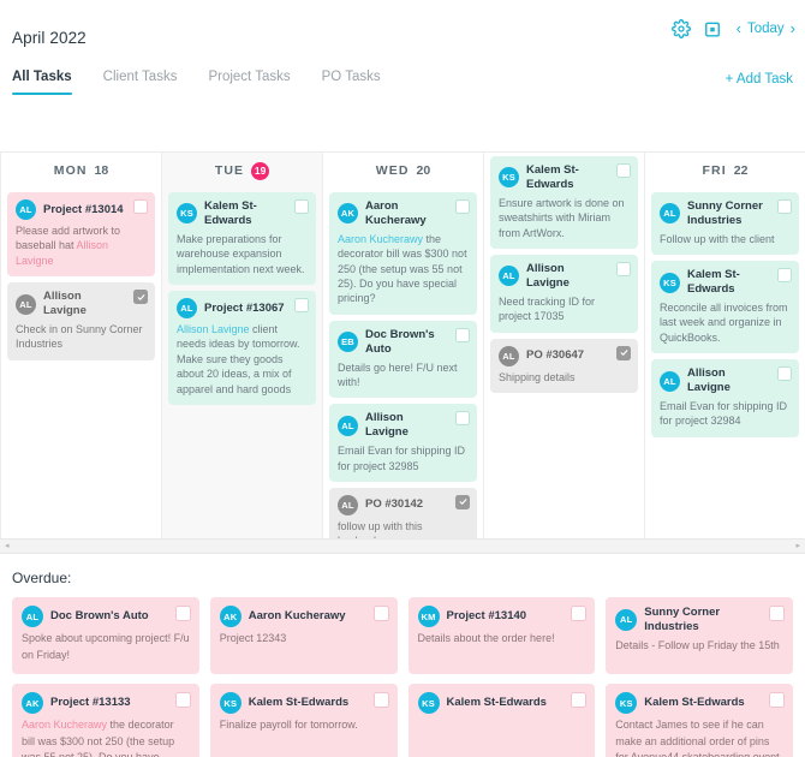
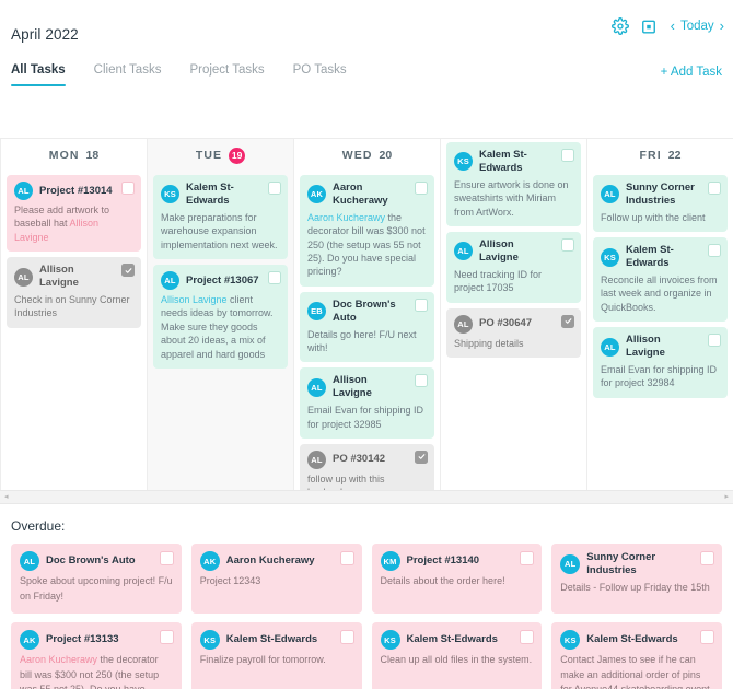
  April 2022
  ‹
  Today
  ›
  All Tasks
  Client Tasks
  Project Tasks
  PO Tasks
  + Add Task
  MON
  18
  AL
  Project #13014
  Please add artwork to baseball hat Allison Lavigne
  AL
  Allison Lavigne
  Check in on Sunny Corner Industries
  TUE
  19
  KS
  Kalem St-Edwards
  Make preparations for warehouse expansion implementation next week.
  AL
  Project #13067
  Allison Lavigne client needs ideas by tomorrow. Make sure they goods about 20 ideas, a mix of apparel and hard goods
  WED
  20
  AK
  Aaron Kucherawy
  Aaron Kucherawy the decorator bill was $300 not 250 (the setup was 55 not 25). Do you have special pricing?
  EB
  Doc Brown's Auto
  Details go here! F/U next with!
  AL
  Allison Lavigne
  Email Evan for shipping ID for project 32985
  AL
  PO #30142
  KS
  Kalem St-Edwards
  Ensure artwork is done on sweatshirts with Miriam from ArtWorx.
  AL
  Allison Lavigne
  Need tracking ID for project 17035
  AL
  PO #30647
  Shipping details
  FRI
  22
  AL
  Sunny Corner Industries
  Follow up with the client
  KS
  Kalem St-Edwards
  Reconcile all invoices from last week and organize in QuickBooks.
  AL
  Allison Lavigne
  Email Evan for shipping ID for project 32984
  Overdue:
  AL
  Doc Brown's Auto
  Spoke about upcoming project! F/u on Friday!
  AK
  Aaron Kucherawy
  Project 12343
  KM
  Project #13140
  Details about the order here!
  AL
  Sunny Corner Industries
  Details - Follow up Friday the 15th
  AK
  Project #13133
  KS
  Kalem St-Edwards
  Finalize payroll for tomorrow.
  KS
  Kalem St-Edwards
+ Clean up all old files in the system.
  KS
  Kalem St-Edwards
